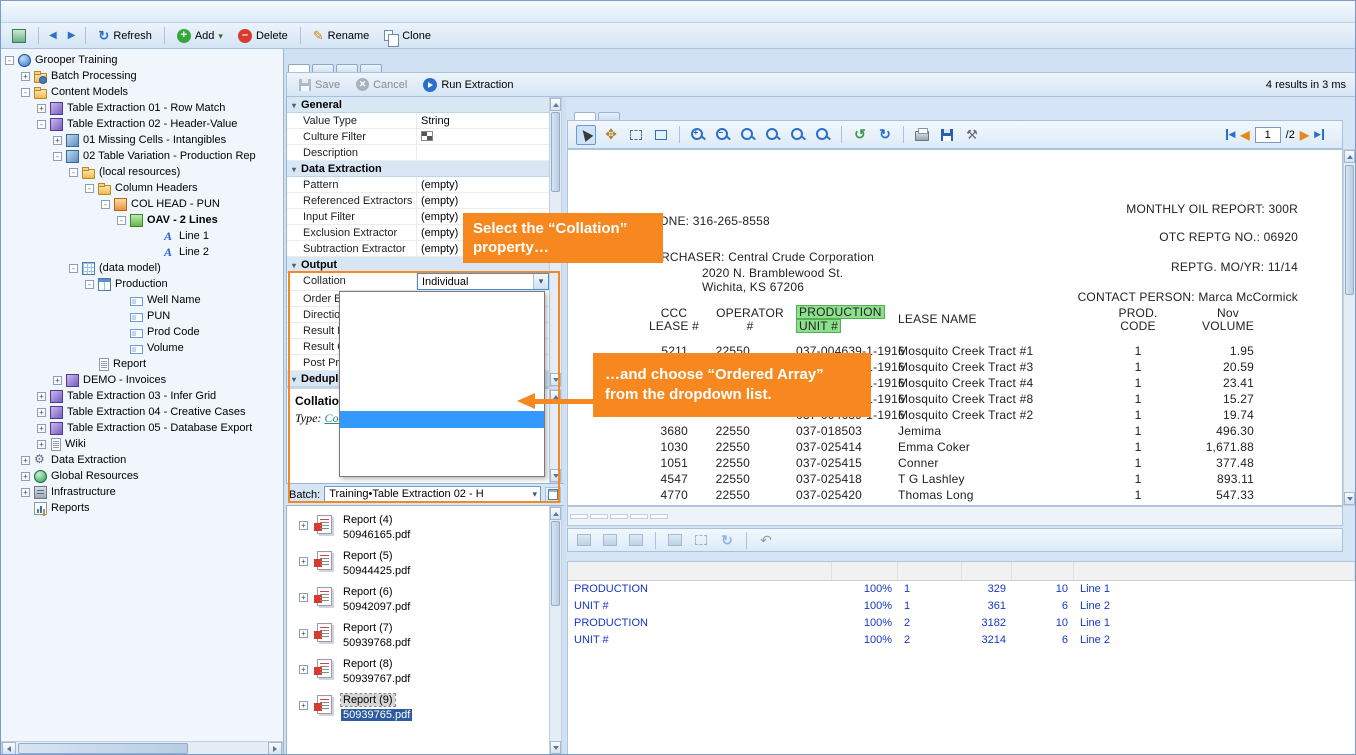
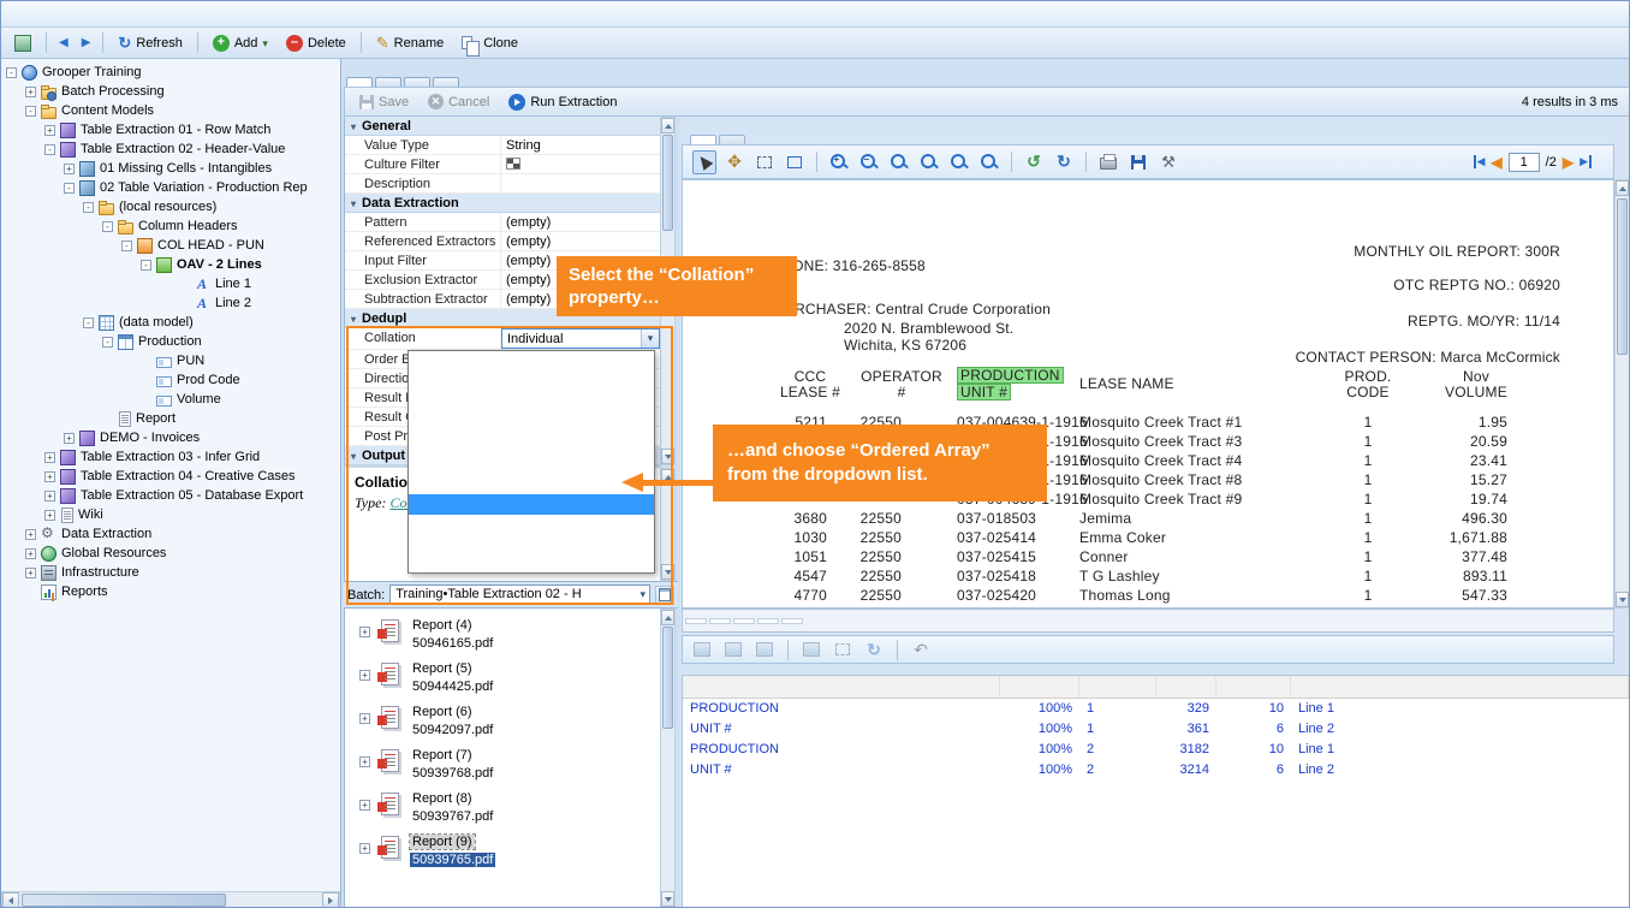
  ◀
  ▶
  Refresh
  +
  Add
  –
  Delete
  Rename
  Clone
  -
  Grooper Training
  +
  Batch Processing
  -
  Content Models
  +
  Table Extraction 01 - Row Match
  -
  Table Extraction 02 - Header-Value
  +
  01 Missing Cells - Intangibles
  -
  02 Table Variation - Production Rep
  -
  (local resources)
  -
  Column Headers
  -
  COL HEAD - PUN
  -
  OAV - 2 Lines
  Line 1
  Line 2
  -
  (data model)
  -
  Production
- Well Name
  PUN
  Prod Code
  Volume
  Report
  +
  DEMO - Invoices
  +
  Table Extraction 03 - Infer Grid
  +
  Table Extraction 04 - Creative Cases
  +
  Table Extraction 05 - Database Export
  +
  Wiki
  +
  Data Extraction
  +
  Global Resources
  +
  Infrastructure
  Reports
  Save
  ✕
  Cancel
  Run Extraction
  4 results in 3 ms
  General
  Value Type
  String
  Culture Filter
  Description
  Data Extraction
  Pattern
  (empty)
  Referenced Extractors
  (empty)
  Input Filter
  (empty)
  Exclusion Extractor
  (empty)
  Subtraction Extractor
  (empty)
- Output
+ Dedupl
  Collation
  Individual
  Order B
  Directio
  Result
  Result
  Post Pr
- Dedupl
+ Output
  Collatio
  Batch:
  Training•Table Extraction 02 - H
  +
  Report (4)
  50946165.pdf
  +
  Report (5)
  50944425.pdf
  +
  Report (6)
  50942097.pdf
  +
  Report (7)
  50939768.pdf
  +
  Report (8)
  50939767.pdf
  +
  Report (9)
  50939765.pdf
  +
  −
  ◀
  ◀
  1
  /2
  ▶
  ▶
  MONTHLY OIL REPORT: 300R
  OTC REPTG NO.: 06920
  REPTG. MO/YR: 11/14
  CONTACT PERSON: Marca McCormick
  ONE: 316-265-8558
  RCHASER: Central Crude Corporation
  2020 N. Bramblewood St.
  Wichita, KS 67206
  CCC
  LEASE #
  OPERATOR
  #
  PRODUCTION
  UNIT #
  LEASE NAME
  PROD.
  CODE
  Nov
  VOLUME
  5211
  22550
  037-004639-1-1916
  Mosquito Creek Tract #1
  1
  1.95
  Mosquito Creek Tract #3
  1
  20.59
  Mosquito Creek Tract #4
  1
  23.41
  Mosquito Creek Tract #8
  1
  15.27
- Mosquito Creek Tract #2
+ Mosquito Creek Tract #9
  1
  19.74
  3680
  22550
  037-018503
  Jemima
  1
  496.30
  1030
  22550
  037-025414
  Emma Coker
  1
  1,671.88
  1051
  22550
  037-025415
  Conner
  1
  377.48
  4547
  22550
  037-025418
  T G Lashley
  1
  893.11
  4770
  22550
  037-025420
  Thomas Long
  1
  547.33
  PRODUCTION
  100%
  1
  329
  10
  Line 1
  UNIT #
  100%
  1
  361
  6
  Line 2
  PRODUCTION
  100%
  2
  3182
  10
  Line 1
  UNIT #
  100%
  2
  3214
  6
  Line 2
  Select the “Collation” property…
  …and choose “Ordered Array” from the dropdown list.
